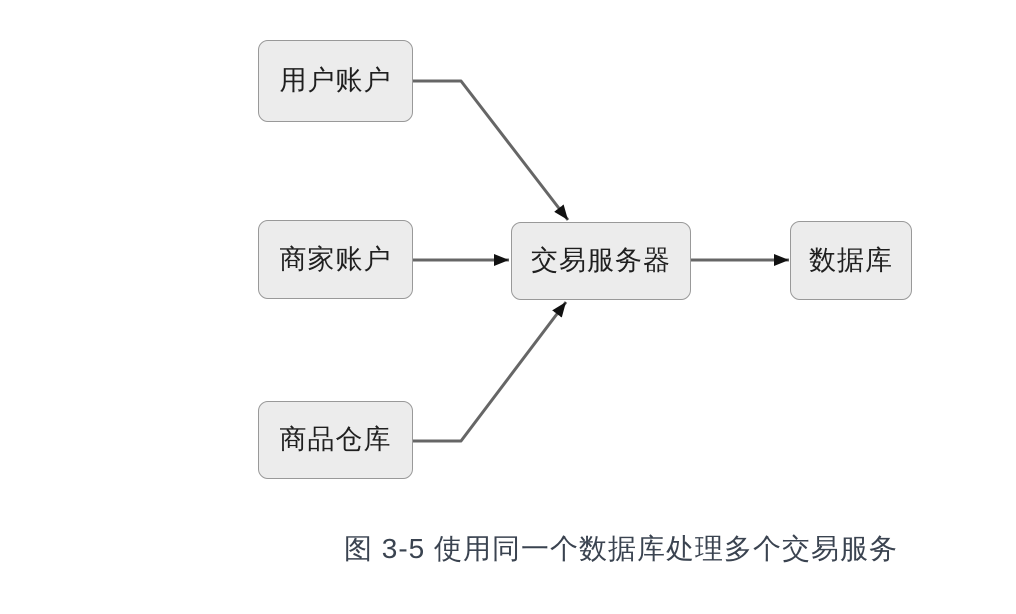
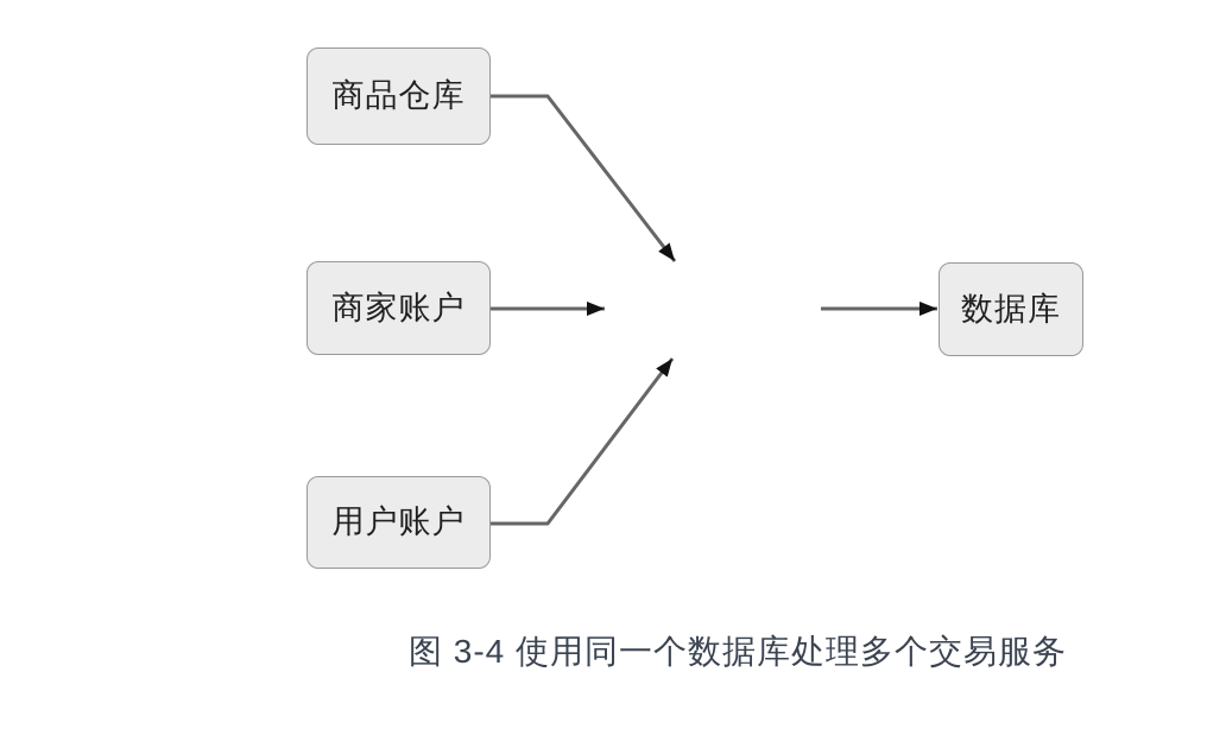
- 用户账户
+ 商品仓库
  商家账户
- 商品仓库
+ 用户账户
- 交易服务器
  数据库
- 图 3-5 使用同一个数据库处理多个交易服务
+ 图 3-4 使用同一个数据库处理多个交易服务
